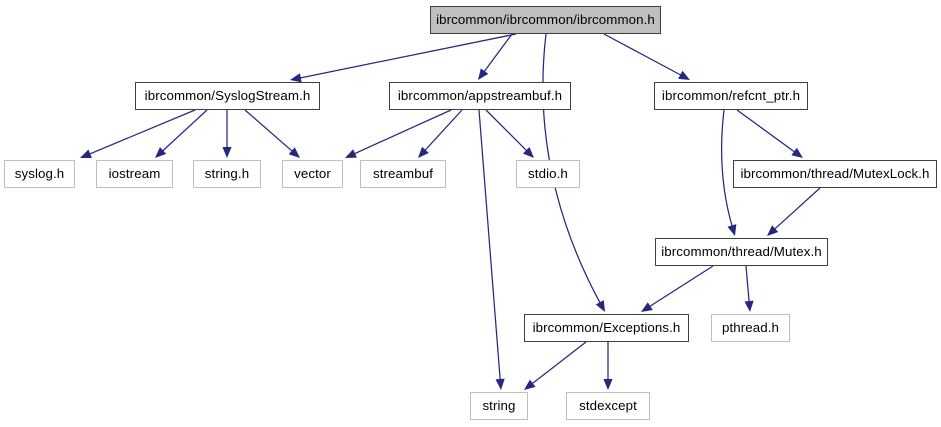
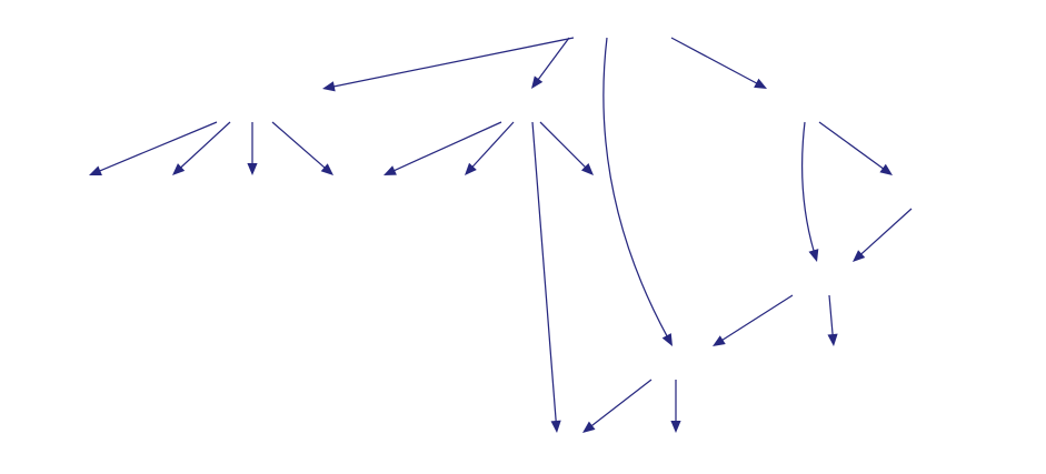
- ibrcommon/ibrcommon/ibrcommon.h
- ibrcommon/SyslogStream.h
- ibrcommon/appstreambuf.h
- ibrcommon/refcnt_ptr.h
- syslog.h
- iostream
- string.h
- vector
- streambuf
- stdio.h
- ibrcommon/thread/MutexLock.h
- ibrcommon/thread/Mutex.h
- ibrcommon/Exceptions.h
- pthread.h
- string
- stdexcept
